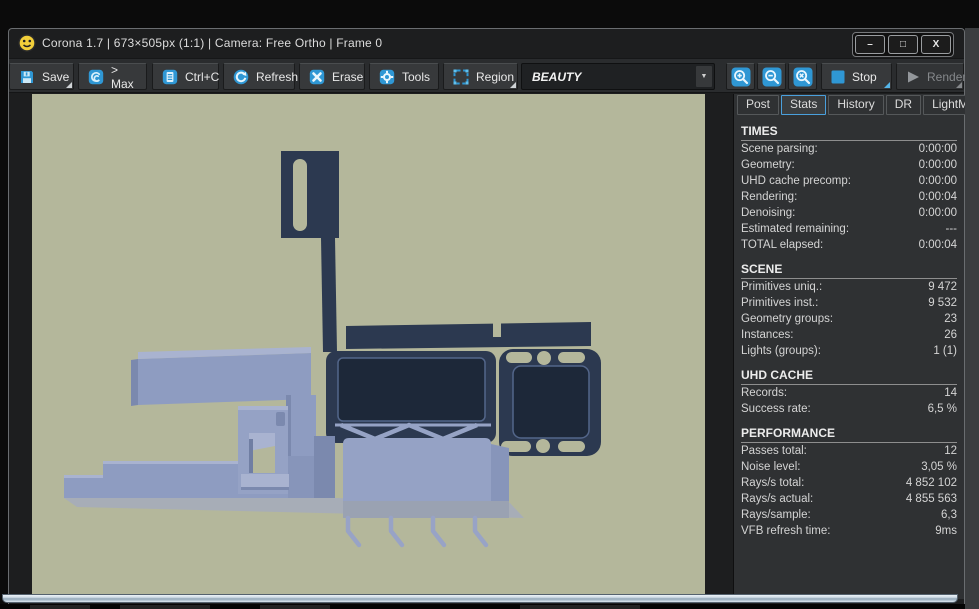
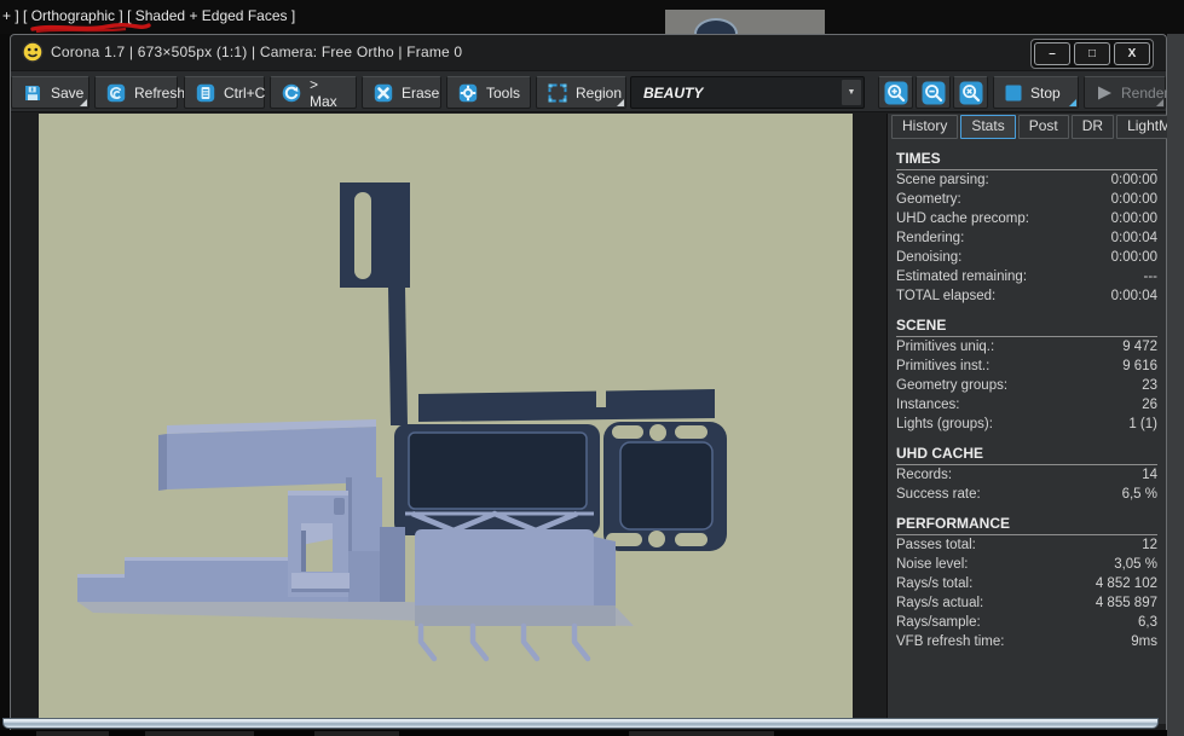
+ + ] [ Orthographic ] [ Shaded + Edged Faces ]
  Corona 1.7 | 673×505px (1:1) | Camera: Free Ortho | Frame 0
  –
  □
  X
  Save
- > Max
+ Refresh
  Ctrl+C
- Refresh
+ > Max
  Erase
  Tools
  Region
  BEAUTY
  Stop
  Rende
- Post
+ History
  Stats
- History
+ Post
  DR
  LightM
  TIMES
  Scene parsing:
  0:00:00
  Geometry:
  0:00:00
  UHD cache precomp:
  0:00:00
  Rendering:
  0:00:04
  Denoising:
  0:00:00
  Estimated remaining:
  ---
  TOTAL elapsed:
  0:00:04
  SCENE
  Primitives uniq.:
  9 472
  Primitives inst.:
- 9 532
+ 9 616
  Geometry groups:
  23
  Instances:
  26
  Lights (groups):
  1 (1)
  UHD CACHE
  Records:
  14
  Success rate:
  6,5 %
  PERFORMANCE
  Passes total:
  12
  Noise level:
  3,05 %
  Rays/s total:
  4 852 102
  Rays/s actual:
- 4 855 563
+ 4 855 897
  Rays/sample:
  6,3
  VFB refresh time:
  9ms
